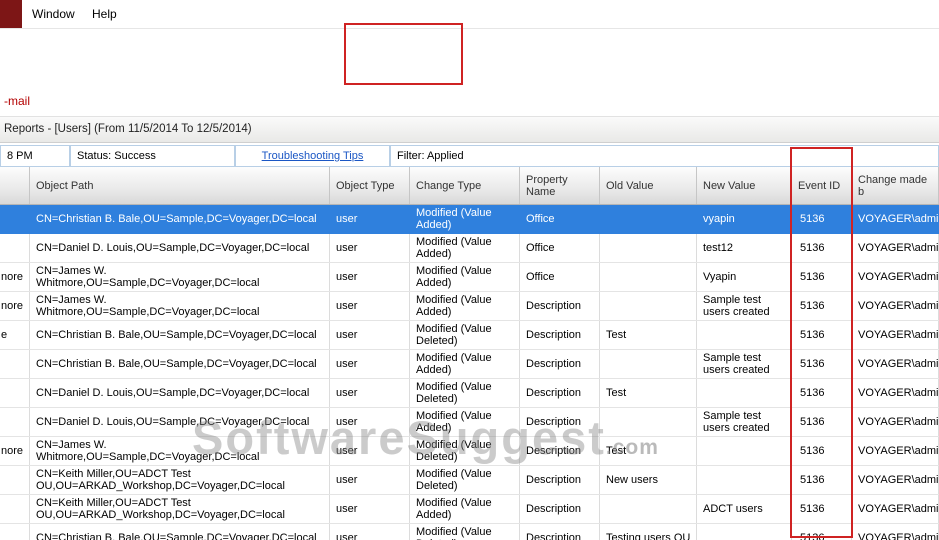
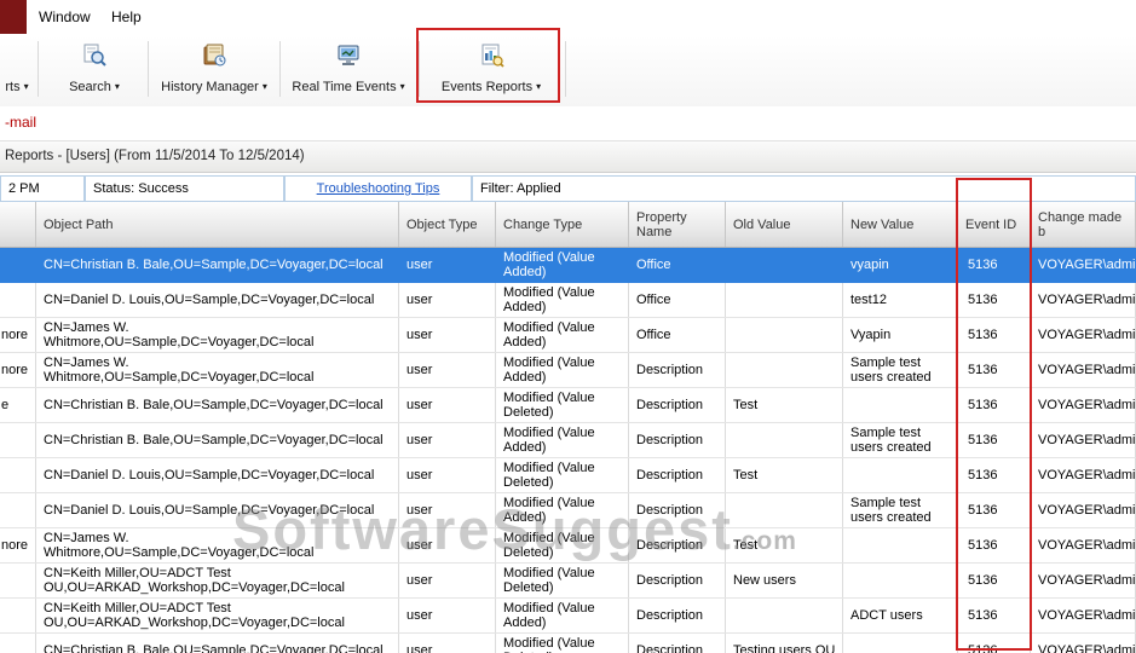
  Window
  Help
+ rts ▾
+ Search ▾
+ History Manager ▾
+ Real Time Events ▾
+ Events Reports ▾
  -mail
  Reports - [Users] (From 11/5/2014 To 12/5/2014)
- 8 PM
+ 2 PM
  Status: Success
  Troubleshooting Tips
  Filter: Applied
  Object Path
  Object Type
  Change Type
  Property Name
  Old Value
  New Value
  Event ID
  Change made b
  CN=Christian B. Bale,OU=Sample,DC=Voyager,DC=local
  user
  Modified (Value Added)
  Office
  vyapin
  5136
  VOYAGER\admi
  CN=Daniel D. Louis,OU=Sample,DC=Voyager,DC=local
  user
  Modified (Value Added)
  Office
  test12
  5136
  VOYAGER\admi
  nore
  CN=James W. Whitmore,OU=Sample,DC=Voyager,DC=local
  user
  Modified (Value Added)
  Office
  Vyapin
  5136
  VOYAGER\admi
  nore
  CN=James W. Whitmore,OU=Sample,DC=Voyager,DC=local
  user
  Modified (Value Added)
  Description
  Sample test users created
  5136
  VOYAGER\admi
  e
  CN=Christian B. Bale,OU=Sample,DC=Voyager,DC=local
  user
  Modified (Value Deleted)
  Description
  Test
  5136
  VOYAGER\admi
  CN=Christian B. Bale,OU=Sample,DC=Voyager,DC=local
  user
  Modified (Value Added)
  Description
  Sample test users created
  5136
  VOYAGER\admi
  CN=Daniel D. Louis,OU=Sample,DC=Voyager,DC=local
  user
  Modified (Value Deleted)
  Description
  Test
  5136
  VOYAGER\admi
  CN=Daniel D. Louis,OU=Sample,DC=Voyager,DC=local
  user
  Modified (Value Added)
  Description
  Sample test users created
  5136
  VOYAGER\admi
  nore
  CN=James W. Whitmore,OU=Sample,DC=Voyager,DC=local
  user
  Modified (Value Deleted)
  Description
  Test
  5136
  VOYAGER\admi
  CN=Keith Miller,OU=ADCT Test OU,OU=ARKAD_Workshop,DC=Voyager,DC=local
  user
  Modified (Value Deleted)
  Description
  New users
  5136
  VOYAGER\admi
  CN=Keith Miller,OU=ADCT Test OU,OU=ARKAD_Workshop,DC=Voyager,DC=local
  user
  Modified (Value Added)
  Description
  ADCT users
  5136
  VOYAGER\admi
  CN=Christian B. Bale,OU=Sample,DC=Voyager,DC=local
  user
  Description
  Testing users OU
  5136
  VOYAGER\admi
  SoftwareSuggest.com
